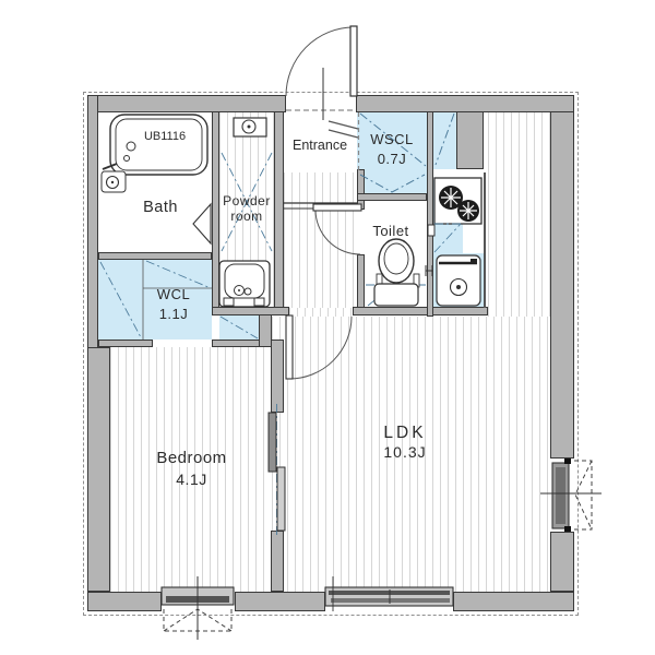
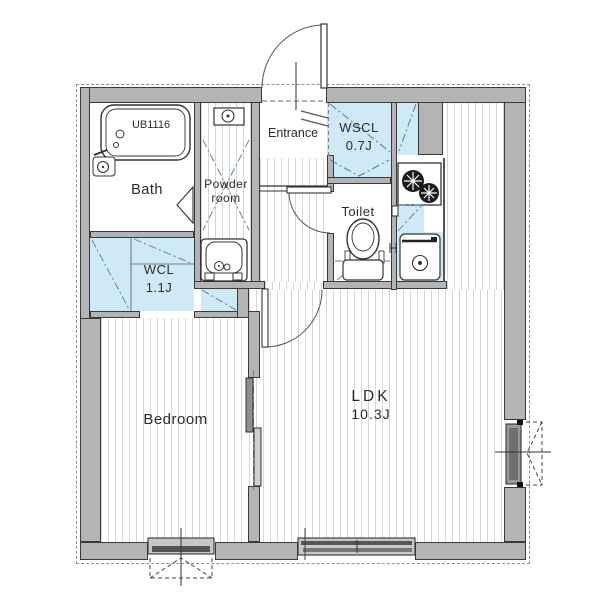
  Bath
  UB1116
  Powder
  room
  Entrance
  WSCL
  0.7J
  Toilet
  WCL
  1.1J
  Bedroom
- 4.1J
  LDK
  10.3J
